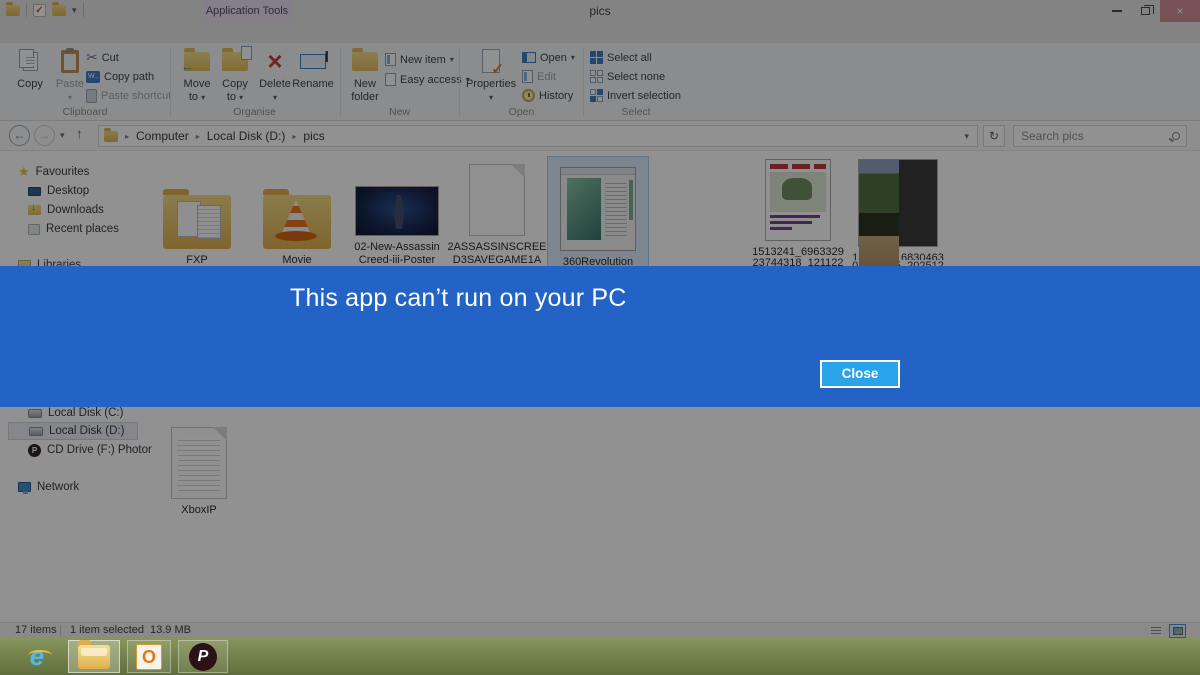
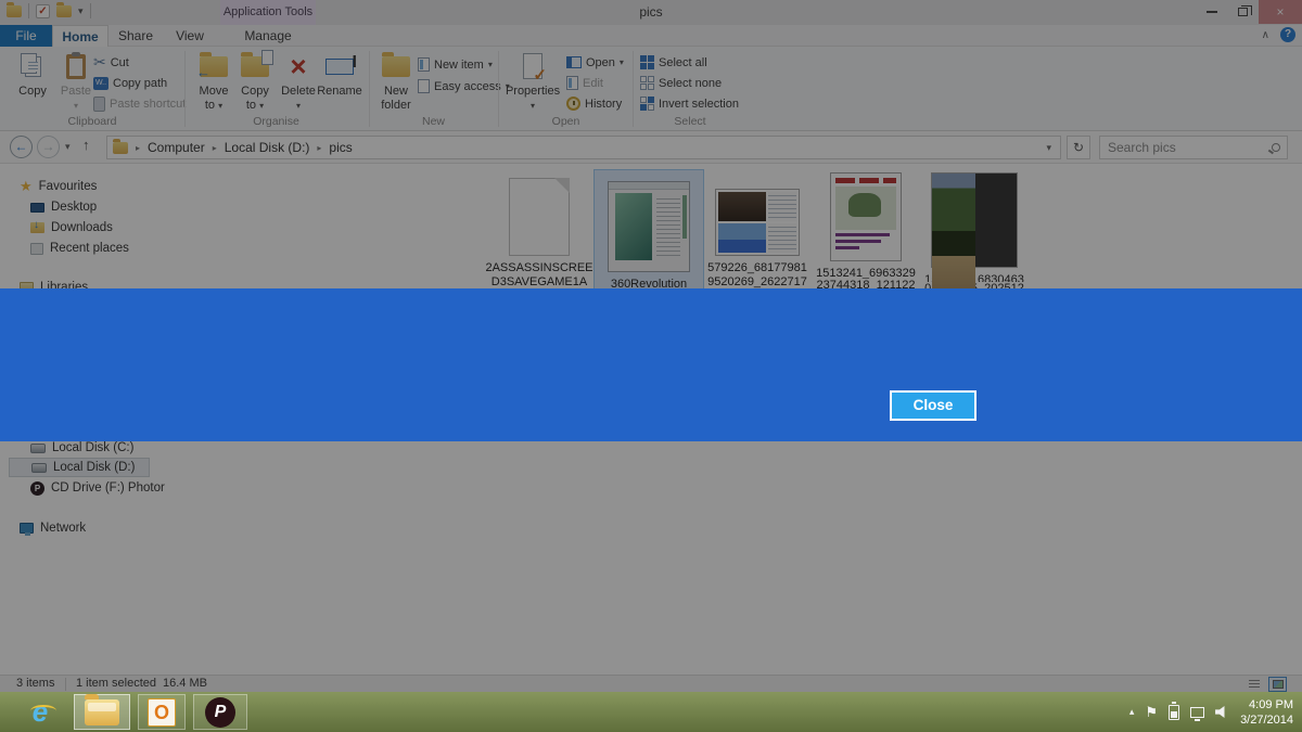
  ✓
  ▾
  pics
  Application Tools
  ×
+ File
+ Home
+ Share
+ View
+ Manage
+ ∧
+ ?
  Copy
  Paste
  ▾
  ✂
  Cut
  Copy path
  Paste shortcu
  Clipboard
  ←
  Move
  to ▾
  Copy
  to ▾
  ×
  Delete
  ▾
  Rename
  Organise
  New
  folder
  New item
  ▾
  Easy acces
  ▾
  New
  ✓
  Properties
  ▾
  Open
  ▾
  Edit
  History
  Open
  Select all
  Select none
  Invert selection
  Select
  ←
  →
  ▾
  ↑
  ▸
  Computer
  ▸
  Local Disk (D:)
  ▸
  pics
  ▾
  ↻
  Search pics
  ★
  Favourites
  Desktop
  Downloads
  Recent places
  Libraries
  Local Disk (C:)
  Local Disk (D:)
  P
  CD Drive (F:) Photor
  Network
- FXP
- Movie
- 02-New-Assassin
- Creed-iii-Poster
  2ASSASSINSCREE
  D3SAVEGAME1A
  360Revolution
+ 579226_68177981
+ 9520269_2622717
  1513241_6963329
  23744318_121122
- XboxIP
- 17 items
+ 3 items
  1 item selected
- 13.9 MB
+ 16.4 MB
- This app can’t run on your PC
  Close
  e
  O
  P
+ ▴
+ ⚑
+ 4:09 PM
+ 3/27/2014
